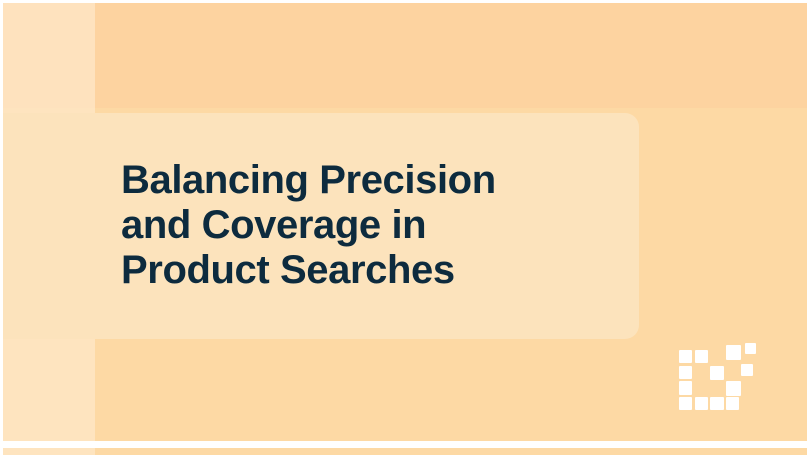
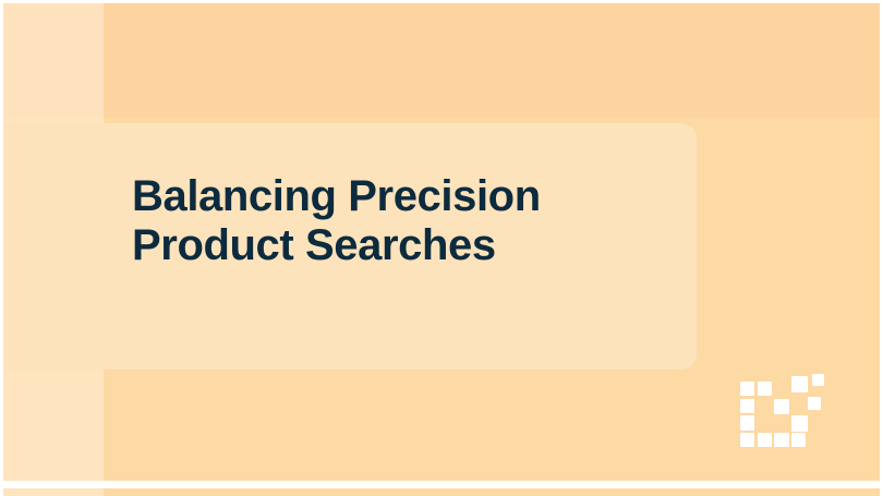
  Balancing Precision
- and Coverage in
  Product Searches
